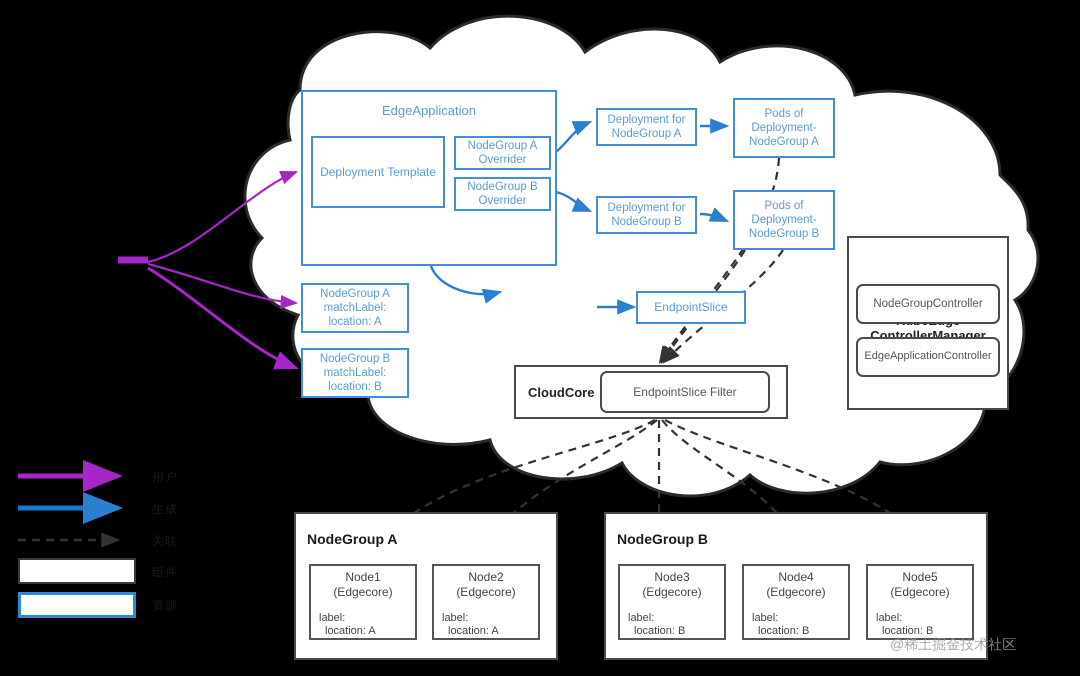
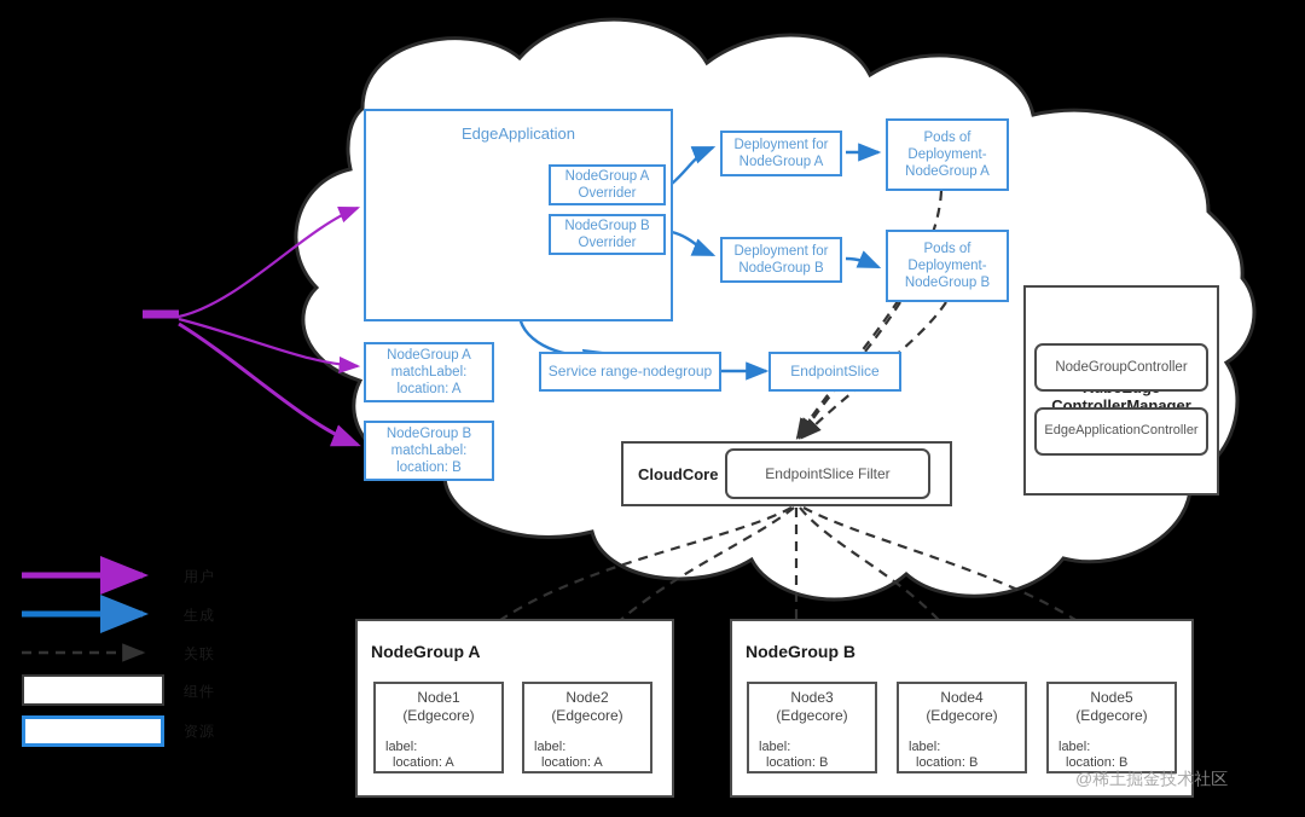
  EdgeApplication
- Deployment Template
  NodeGroup A
  Overrider
  NodeGroup B
  Overrider
  Deployment for
  NodeGroup A
  Deployment for
  NodeGroup B
  Pods of
  Deployment-
  NodeGroup A
  Pods of
  Deployment-
  NodeGroup B
  NodeGroup A
  matchLabel:
  location: A
  NodeGroup B
  matchLabel:
  location: B
+ Service range-nodegroup
  EndpointSlice
  CloudCore
  EndpointSlice Filter
  ControllerManager
  NodeGroupController
  EdgeApplicationController
  NodeGroup A
  Node1
  (Edgecore)
  label:
  location: A
  Node2
  (Edgecore)
  label:
  location: A
  NodeGroup B
  Node3
  (Edgecore)
  label:
  location: B
  Node4
  (Edgecore)
  label:
  location: B
  Node5
  (Edgecore)
  label:
  location: B
  用户
  生成
  关联
  组件
  资源
  @稀土掘金技术社区
